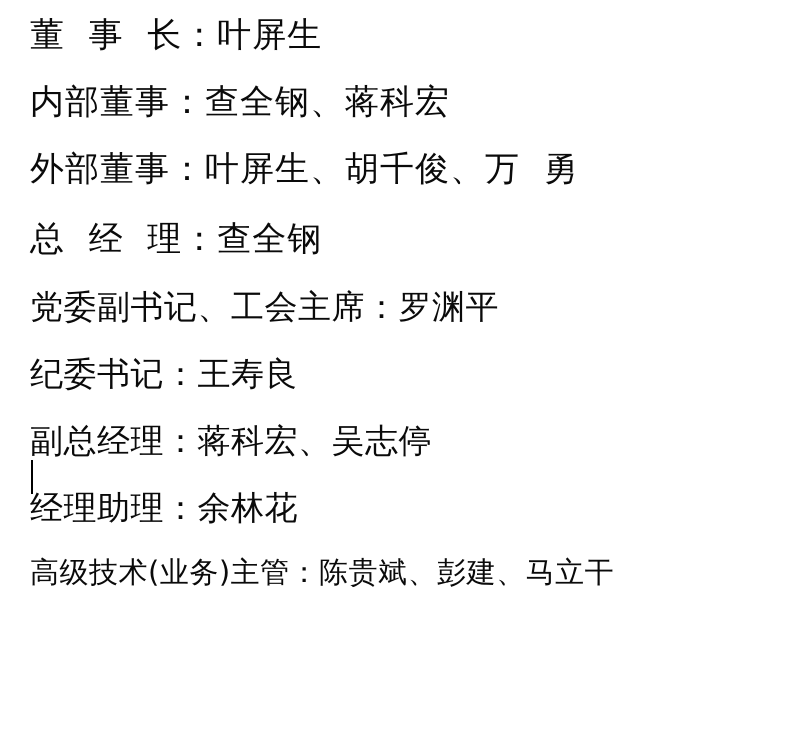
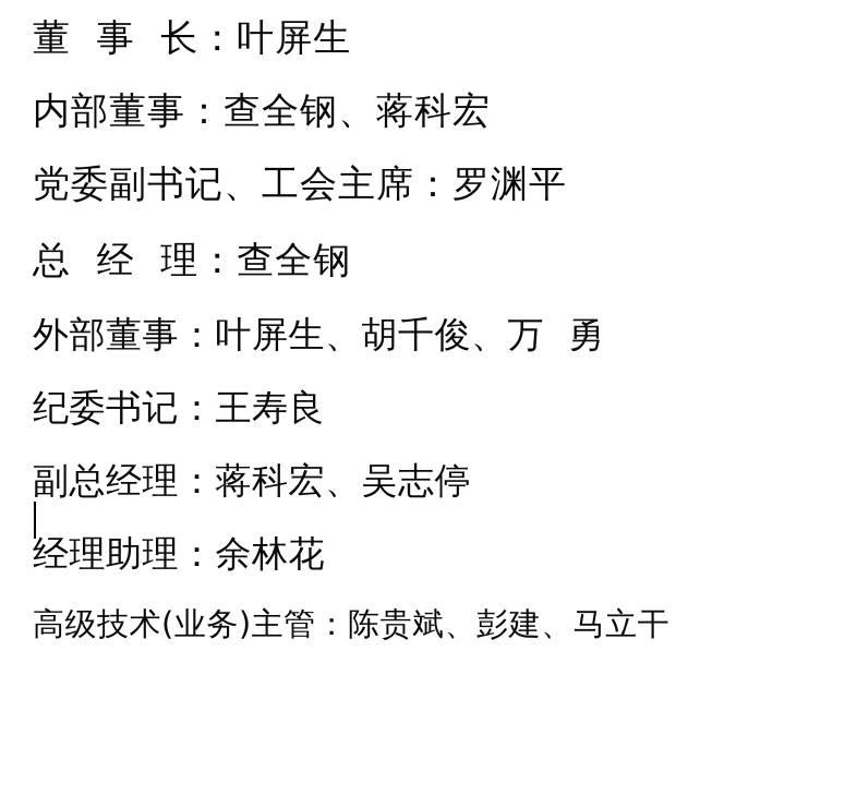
  董 事 长：叶屏生
  内部董事：查全钢、蒋科宏
- 外部董事：叶屏生、胡千俊、万 勇
+ 党委副书记、工会主席：罗渊平
  总 经 理：查全钢
- 党委副书记、工会主席：罗渊平
+ 外部董事：叶屏生、胡千俊、万 勇
  纪委书记：王寿良
  副总经理：蒋科宏、吴志停
  经理助理：余林花
  高级技术(业务)主管：陈贵斌、彭建、马立干
